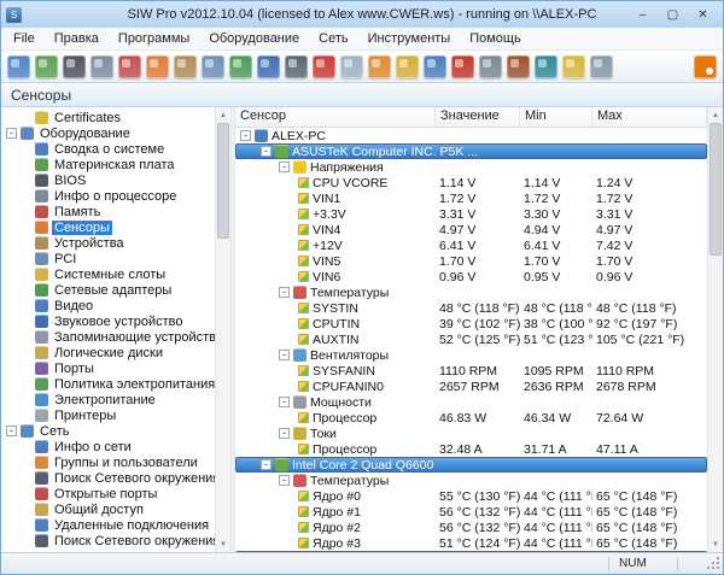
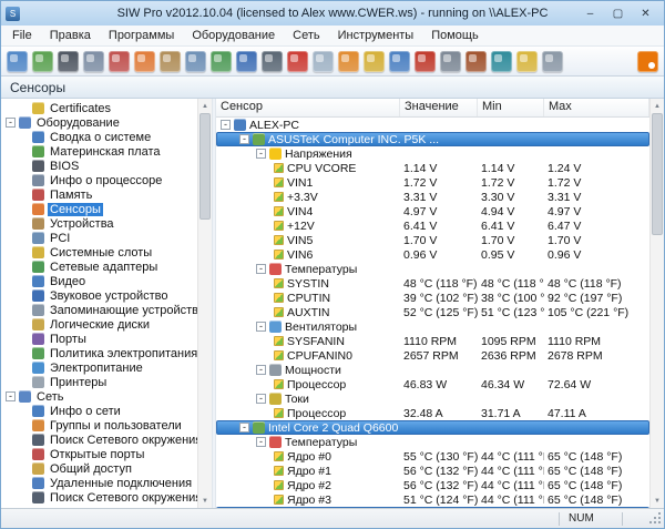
  S
  SIW Pro v2012.10.04 (licensed to Alex www.CWER.ws) - running on \\ALEX-PC
  –
  ▢
  ✕
  File
  Правка
  Программы
  Оборудование
  Сеть
  Инструменты
  Помощь
  Сенсоры
  Certificates
  -
  Оборудование
  Сводка о системе
  Материнская плата
  BIOS
  Инфо о процессоре
  Память
  Сенсоры
  Устройства
  PCI
  Системные слоты
  Сетевые адаптеры
  Видео
  Звуковое устройство
  Запоминающие устройств
  Логические диски
  Порты
  Политика электропитания
  Электропитание
  Принтеры
  -
  Сеть
  Инфо о сети
  Группы и пользователи
  Поиск Сетевого окружени
  Открытые порты
  Общий доступ
  Удаленные подключения
  Поиск Сетевого окружени
  Сенсор
  Значение
  Min
  Max
  -
  ALEX-PC
  -
  ASUSTeK Computer INC. P5K ...
  -
  Напряжения
  CPU VCORE
  1.14 V
  1.14 V
  1.24 V
  VIN1
  1.72 V
  1.72 V
  1.72 V
  +3.3V
  3.31 V
  3.30 V
  3.31 V
  VIN4
  4.97 V
  4.94 V
  4.97 V
  +12V
  6.41 V
  6.41 V
- 7.42 V
+ 6.47 V
  VIN5
  1.70 V
  1.70 V
  1.70 V
  VIN6
  0.96 V
  0.95 V
  0.96 V
  -
  Температуры
  SYSTIN
  48 °C (118 °F)
  48 °C (118 °
  48 °C (118 °F)
  CPUTIN
  39 °C (102 °F)
  38 °C (100 °
  92 °C (197 °F)
  AUXTIN
  52 °C (125 °F)
  51 °C (123 °
  105 °C (221 °F)
  -
  Вентиляторы
  SYSFANIN
  1110 RPM
  1095 RPM
  1110 RPM
  CPUFANIN0
  2657 RPM
  2636 RPM
  2678 RPM
  -
  Мощности
  Процессор
  46.83 W
  46.34 W
  72.64 W
  -
  Токи
  Процессор
  32.48 A
  31.71 A
  47.11 A
  -
  Intel Core 2 Quad Q6600
  -
  Температуры
  Ядро #0
  55 °C (130 °F)
  44 °C (111 °
  65 °C (148 °F)
  Ядро #1
  56 °C (132 °F)
  44 °C (111 °
  65 °C (148 °F)
  Ядро #2
  56 °C (132 °F)
  44 °C (111 °
  65 °C (148 °F)
  Ядро #3
  51 °C (124 °F)
  44 °C (111 °
  65 °C (148 °F)
  NUM
